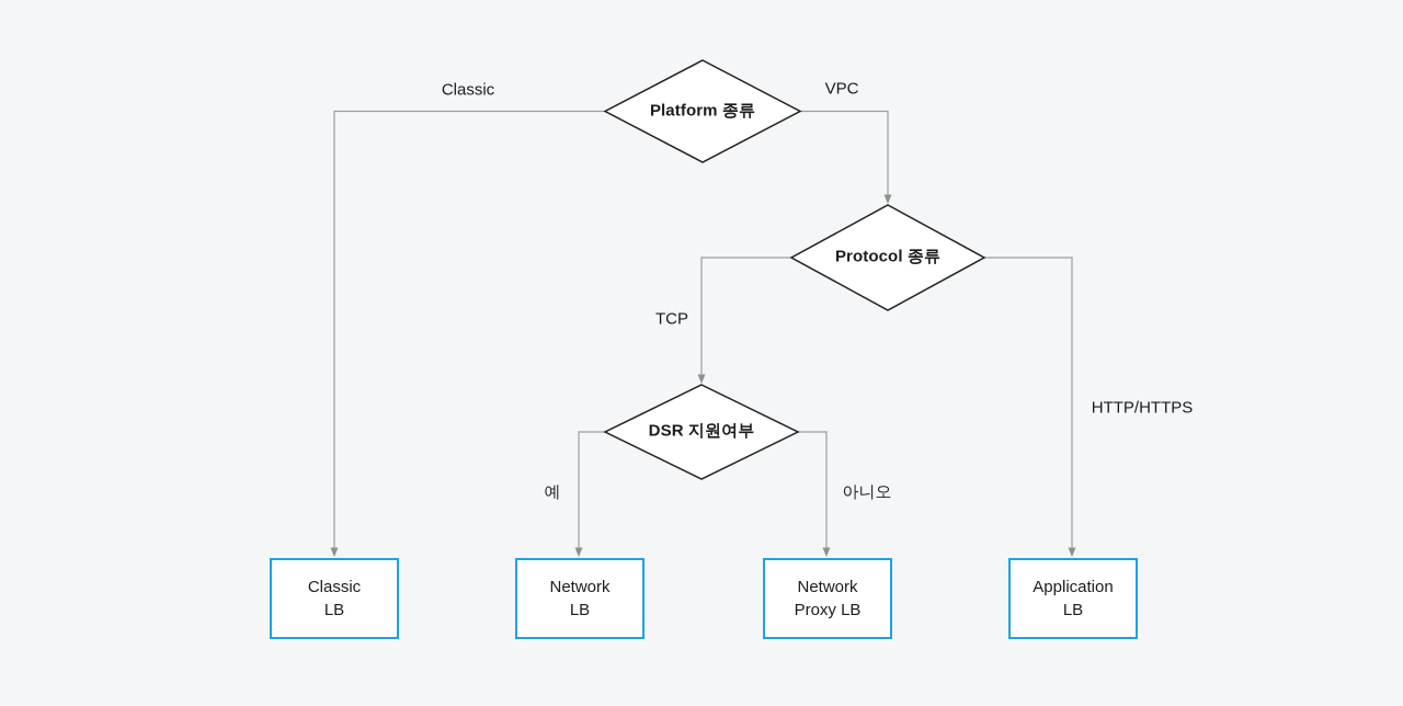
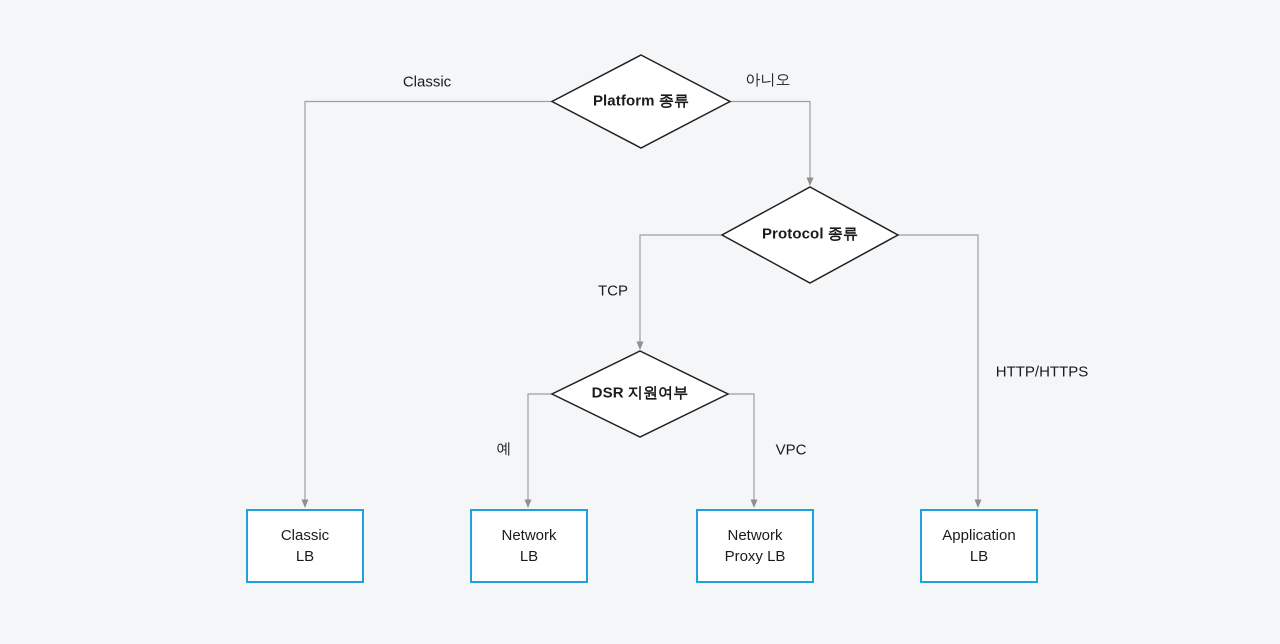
  Platform 종류
  Protocol 종류
  DSR 지원여부
  Classic
- VPC
+ 아니오
  TCP
  HTTP/HTTPS
  예
- 아니오
+ VPC
  Classic
  LB
  Network
  LB
  Network
  Proxy LB
  Application
  LB
